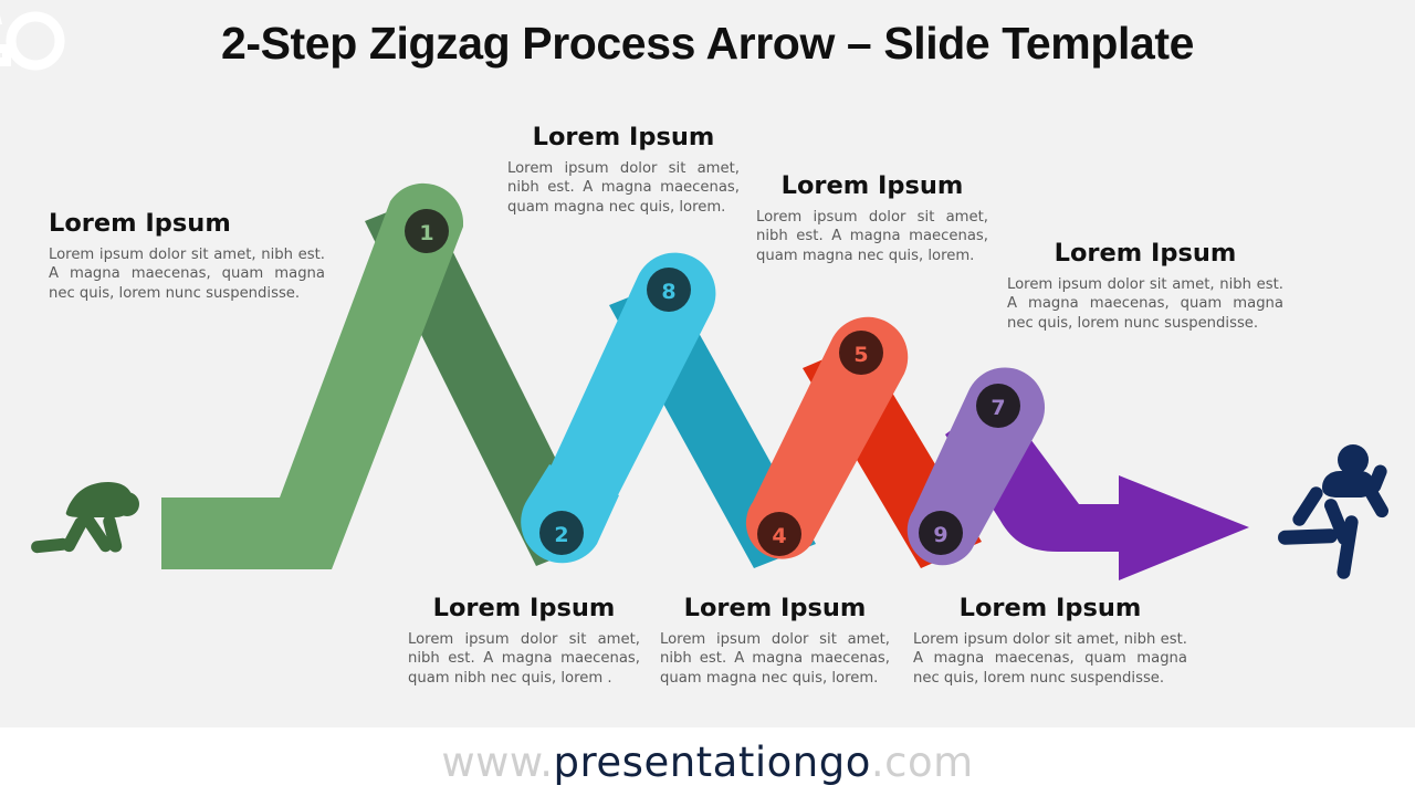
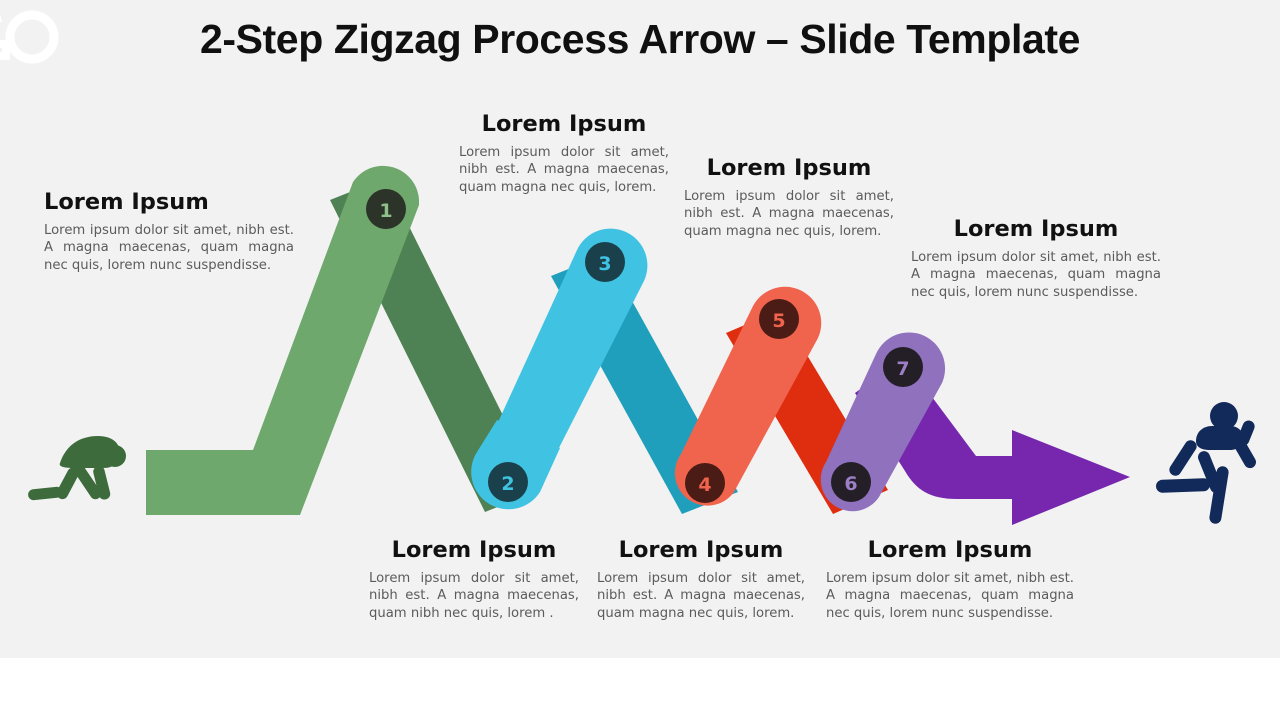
  2-Step Zigzag Process Arrow – Slide Template
  1
  2
- 8
+ 3
  4
  5
- 9
+ 6
  7
  Lorem Ipsum
  Lorem ipsum dolor sit amet, nibh est. A magna maecenas, quam magna nec quis, lorem nunc suspendisse.
  Lorem Ipsum
  Lorem ipsum dolor sit amet, nibh est. A magna maecenas, quam magna nec quis, lorem.
  Lorem Ipsum
  Lorem ipsum dolor sit amet, nibh est. A magna maecenas, quam magna nec quis, lorem.
  Lorem Ipsum
  Lorem ipsum dolor sit amet, nibh est. A magna maecenas, quam magna nec quis, lorem nunc suspendisse.
  Lorem Ipsum
  Lorem ipsum dolor sit amet, nibh est. A magna maecenas, quam nibh nec quis, lorem .
  Lorem Ipsum
  Lorem ipsum dolor sit amet, nibh est. A magna maecenas, quam magna nec quis, lorem.
  Lorem Ipsum
  Lorem ipsum dolor sit amet, nibh est. A magna maecenas, quam magna nec quis, lorem nunc suspendisse.
- www.
- presentationgo
- .com
